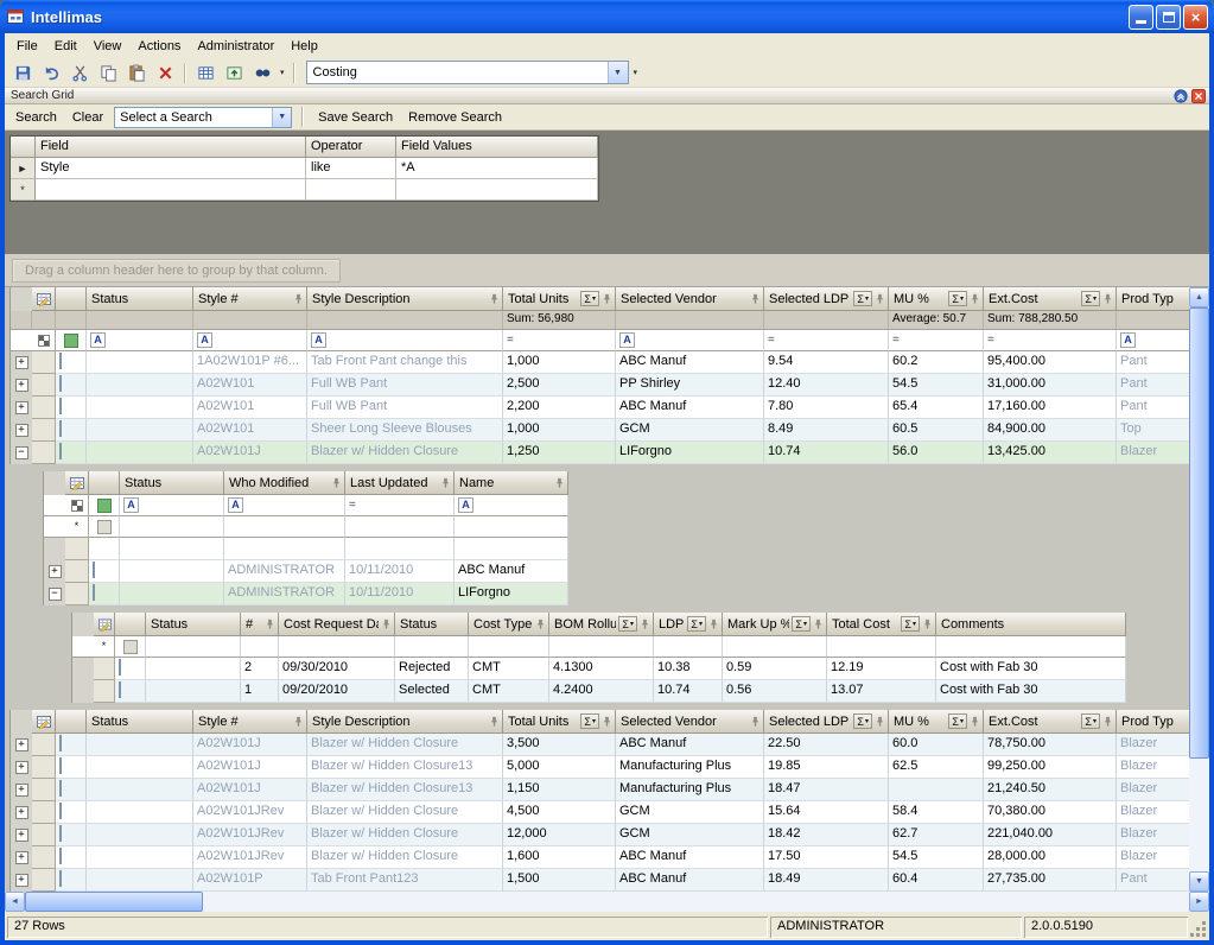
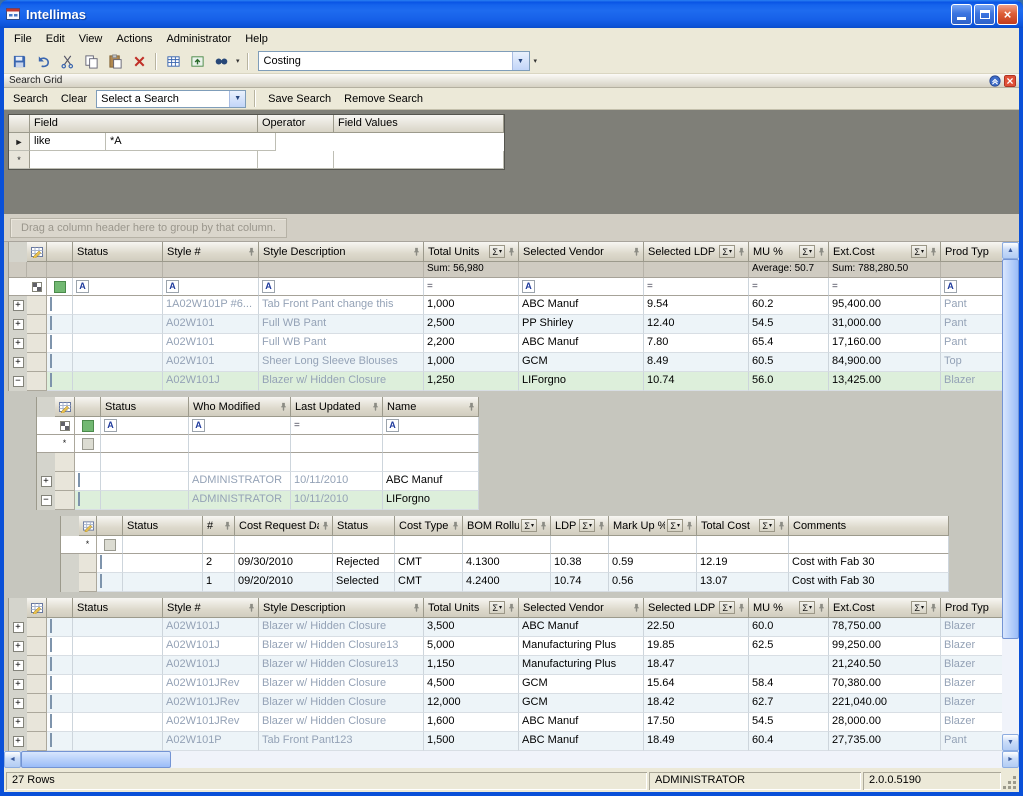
  Intellimas
  ×
  File
  Edit
  View
  Actions
  Administrator
  Help
  Costing
  Search Grid
  Search
  Clear
  Select a Search
  Save Search
  Remove Search
  Field
  Operator
  Field Values
  ►
- Style
  like
  *A
  *
  Drag a column header here to group by that column.
  Status
  Style #
  Style Description
  Total Units
  Σ
  Selected Vendor
  Selected LDP
  Σ
  MU %
  Σ
  Ext.Cost
  Σ
  Prod Typ
  Sum: 56,980
  Average: 50.7
  Sum: 788,280.50
  A
  A
  A
  =
  A
  =
  =
  =
  A
  +
  1A02W101P #6...
  Tab Front Pant change this
  1,000
  ABC Manuf
  9.54
  60.2
  95,400.00
  Pant
  +
  A02W101
  Full WB Pant
  2,500
  PP Shirley
  12.40
  54.5
  31,000.00
  Pant
  +
  A02W101
  Full WB Pant
  2,200
  ABC Manuf
  7.80
  65.4
  17,160.00
  Pant
  +
  A02W101
  Sheer Long Sleeve Blouses
  1,000
  GCM
  8.49
  60.5
  84,900.00
  Top
  −
  A02W101J
  Blazer w/ Hidden Closure
  1,250
  LIForgno
  10.74
  56.0
  13,425.00
  Blazer
  Status
  Who Modified
  Last Updated
  Name
  A
  A
  =
  A
  *
  +
  ADMINISTRATOR
  10/11/2010
  ABC Manuf
  −
  ADMINISTRATOR
  10/11/2010
  LIForgno
  Status
  #
  Cost Request D
  Status
  Cost Type
  BOM Rollu
  Σ
  LDP
  Σ
  Mark Up %
  Σ
  Total Cost
  Σ
  Comments
  *
  2
  09/30/2010
  Rejected
  CMT
  4.1300
  10.38
  0.59
  12.19
  Cost with Fab 30
  1
  09/20/2010
  Selected
  CMT
  4.2400
  10.74
  0.56
  13.07
  Cost with Fab 30
  Status
  Style #
  Style Description
  Total Units
  Σ
  Selected Vendor
  Selected LDP
  Σ
  MU %
  Σ
  Ext.Cost
  Σ
  Prod Typ
  +
  A02W101J
  Blazer w/ Hidden Closure
  3,500
  ABC Manuf
  22.50
  60.0
  78,750.00
  Blazer
  +
  A02W101J
  Blazer w/ Hidden Closure13
  5,000
  Manufacturing Plus
  19.85
  62.5
  99,250.00
  Blazer
  +
  A02W101J
  Blazer w/ Hidden Closure13
  1,150
  Manufacturing Plus
  18.47
  21,240.50
  Blazer
  +
  A02W101JRev
  Blazer w/ Hidden Closure
  4,500
  GCM
  15.64
  58.4
  70,380.00
  Blazer
  +
  A02W101JRev
  Blazer w/ Hidden Closure
  12,000
  GCM
  18.42
  62.7
  221,040.00
  Blazer
  +
  A02W101JRev
  Blazer w/ Hidden Closure
  1,600
  ABC Manuf
  17.50
  54.5
  28,000.00
  Blazer
  +
  A02W101P
  Tab Front Pant123
  1,500
  ABC Manuf
  18.49
  60.4
  27,735.00
  Pant
  27 Rows
  ADMINISTRATOR
  2.0.0.5190
